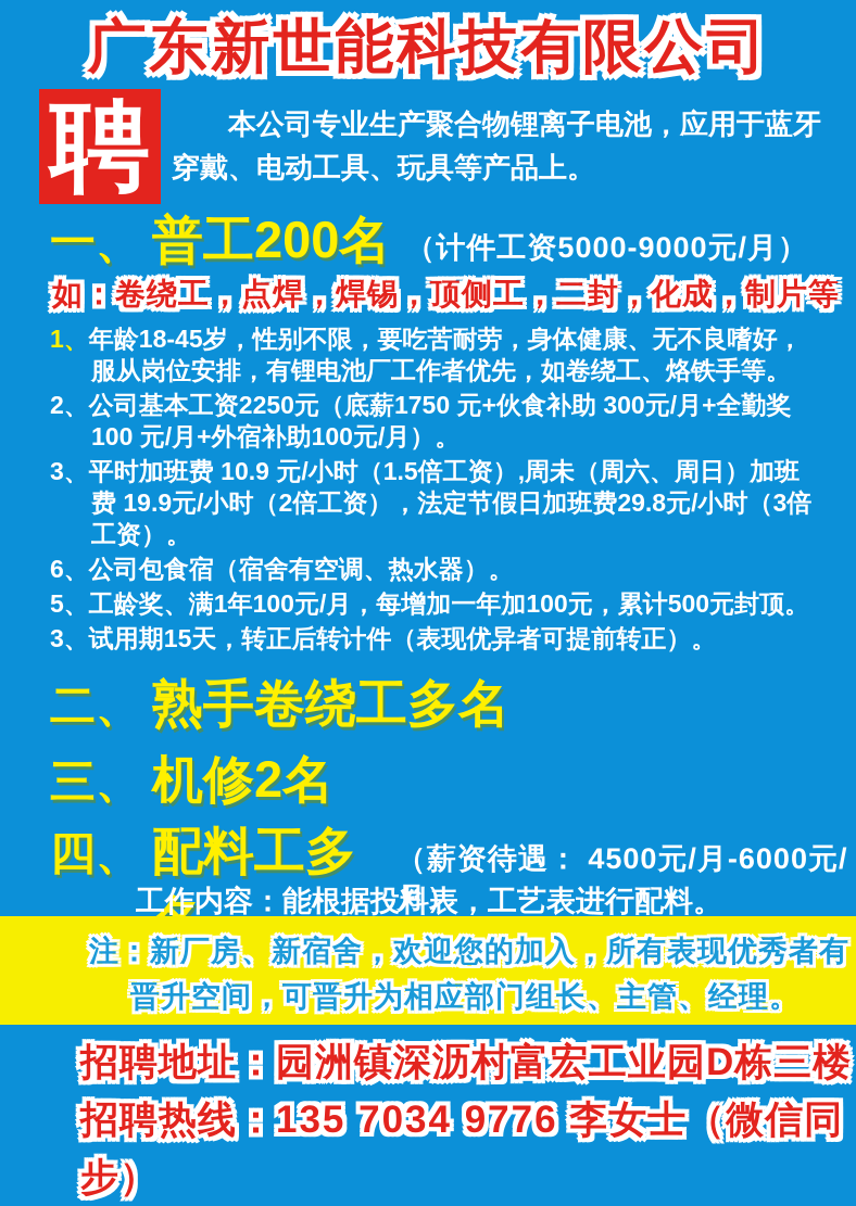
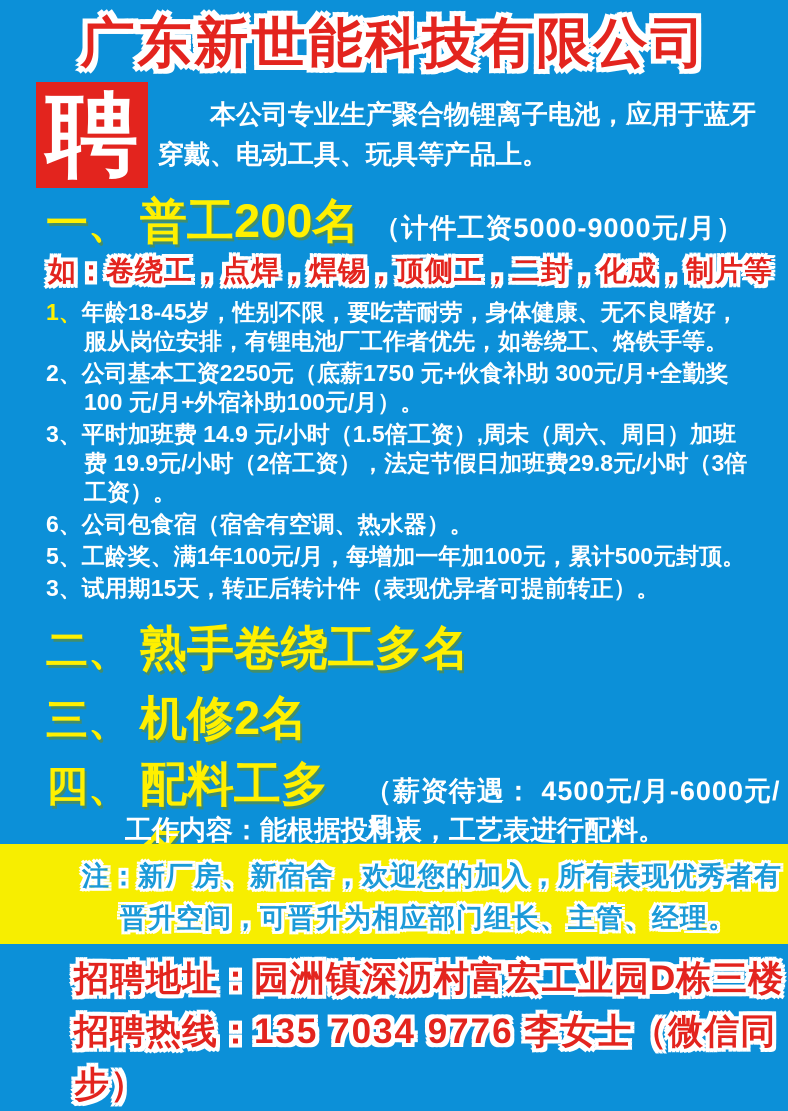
  广东新世能科技有限公司
  聘
  本公司专业生产聚合物锂离子电池，应用于蓝牙
  穿戴、电动工具、玩具等产品上。
  一、
  普工200名
  （计件工资5000-9000元/月）
  如：卷绕工，点焊，焊锡，顶侧工，二封，化成，制片等
  1、年龄18-45岁，性别不限，要吃苦耐劳，身体健康、无不良嗜好，服从岗位安排，有锂电池厂工作者优先，如卷绕工、烙铁手等。
  2、公司基本工资2250元（底薪1750 元+伙食补助 300元/月+全勤奖100 元/月+外宿补助100元/月）。
- 3、平时加班费 10.9 元/小时（1.5倍工资）,周未（周六、周日）加班费 19.9元/小时（2倍工资），法定节假日加班费29.8元/小时（3倍工资）。
+ 3、平时加班费 14.9 元/小时（1.5倍工资）,周未（周六、周日）加班费 19.9元/小时（2倍工资），法定节假日加班费29.8元/小时（3倍工资）。
  6、公司包食宿（宿舍有空调、热水器）。
  5、工龄奖、满1年100元/月，每增加一年加100元，累计500元封顶。
  3、试用期15天，转正后转计件（表现优异者可提前转正）。
  二、
  熟手卷绕工多名
  三、
  机修2名
  四、
  配料工多
  （薪资待遇： 4500元/月-6000元/月）
  工作内容：能根据投料表，工艺表进行配料。
  注：新厂房、新宿舍，欢迎您的加入，所有表现优秀者有
  晋升空间，可晋升为相应部门组长、主管、经理。
  招聘地址：园洲镇深沥村富宏工业园D栋三楼
  招聘热线：135 7034 9776 李女士（微信同步）
